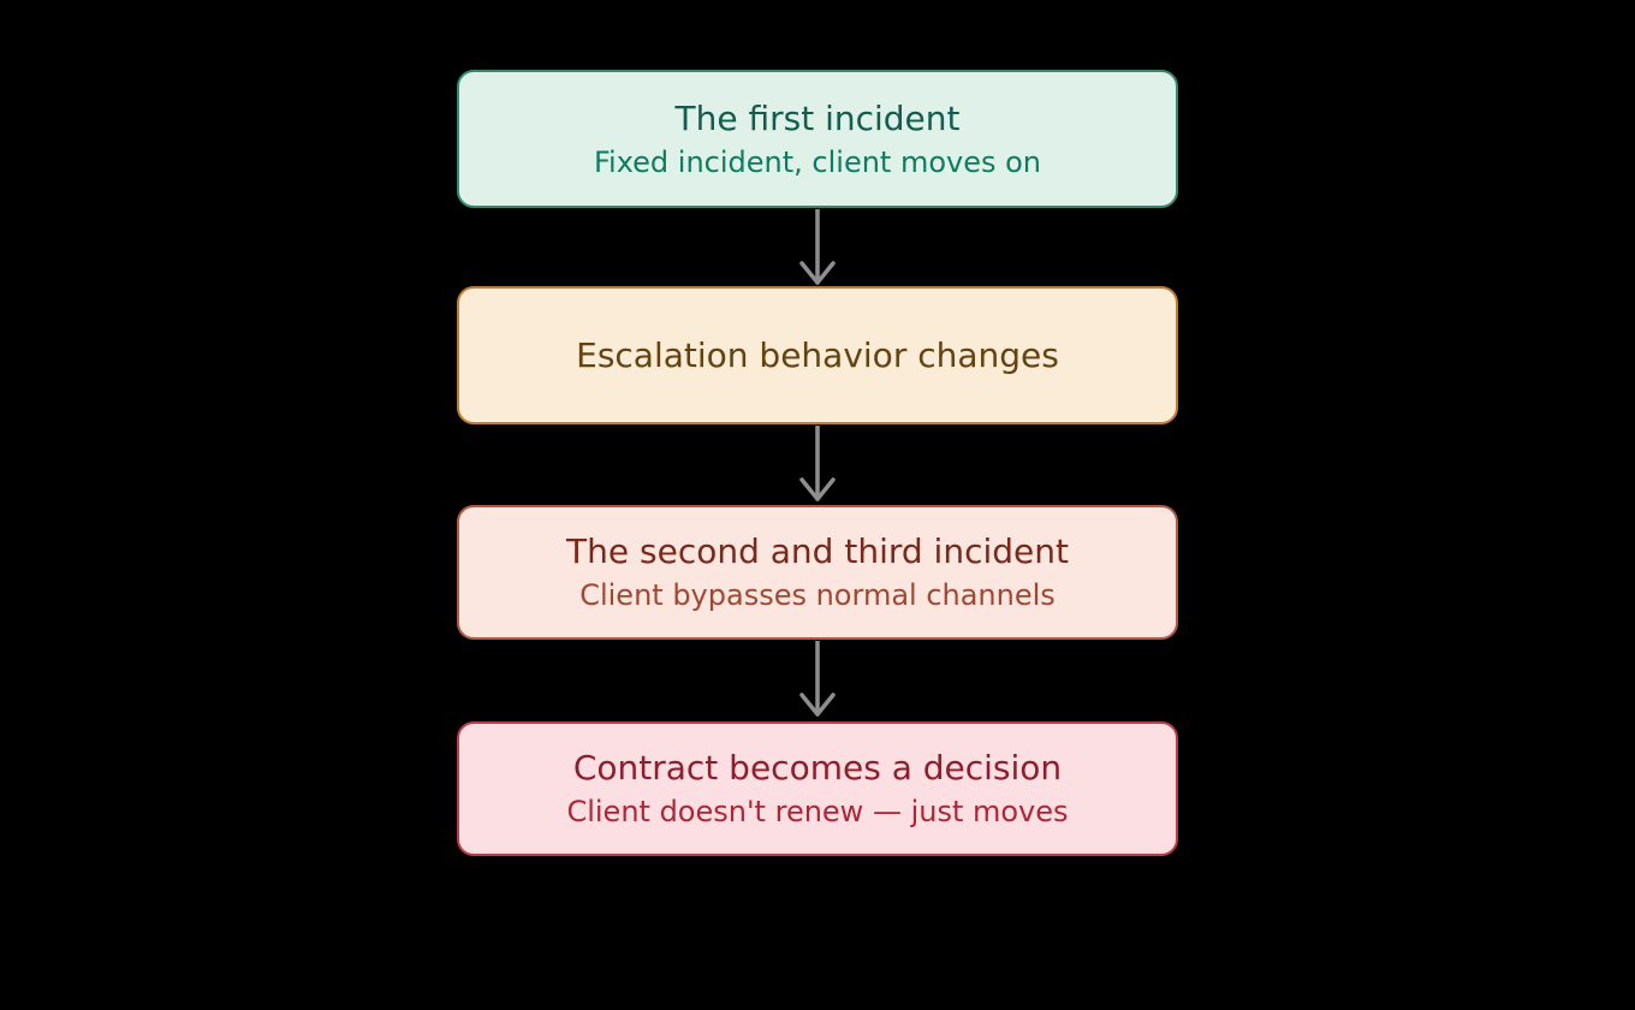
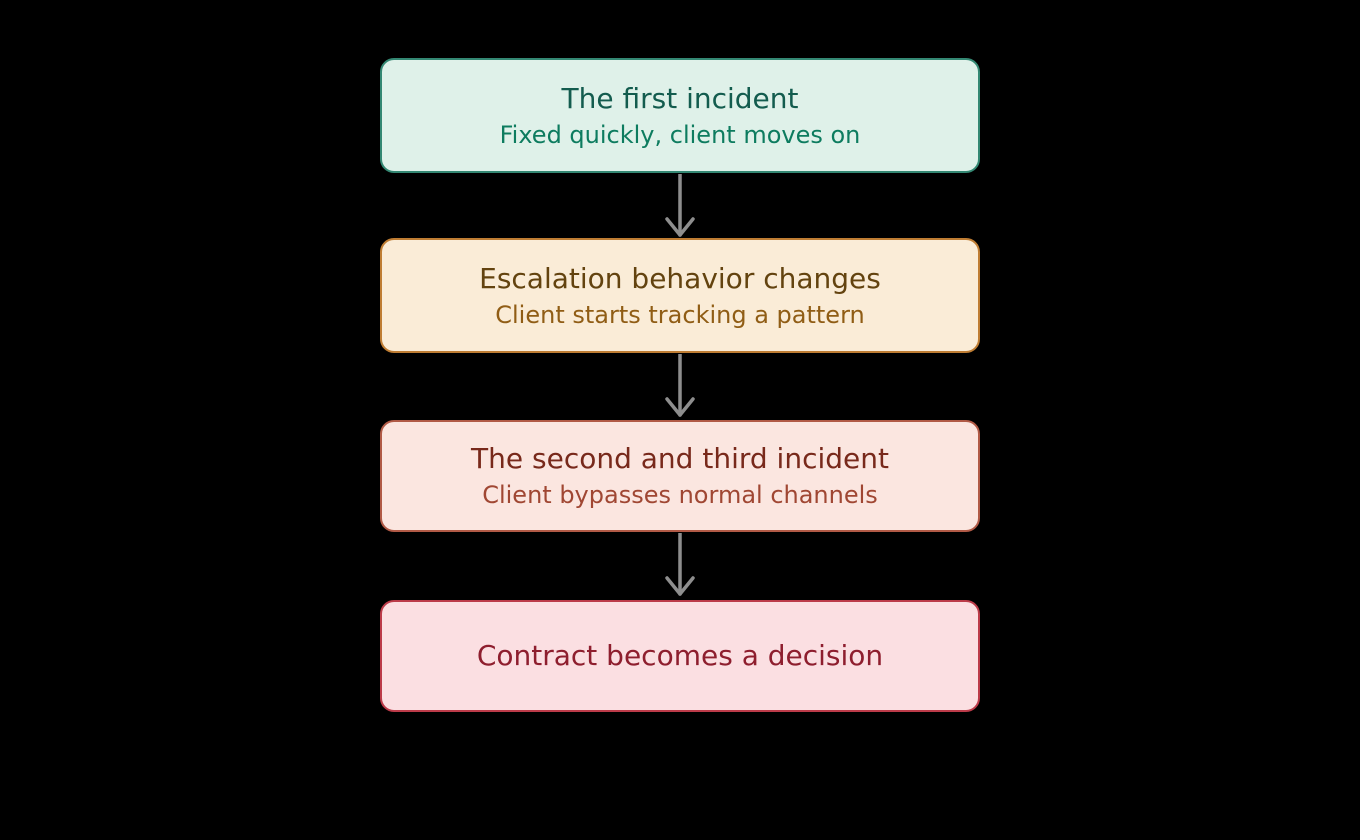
  The first incident
- Fixed incident, client moves on
+ Fixed quickly, client moves on
  Escalation behavior changes
+ Client starts tracking a pattern
  The second and third incident
  Client bypasses normal channels
  Contract becomes a decision
- Client doesn't renew — just moves
